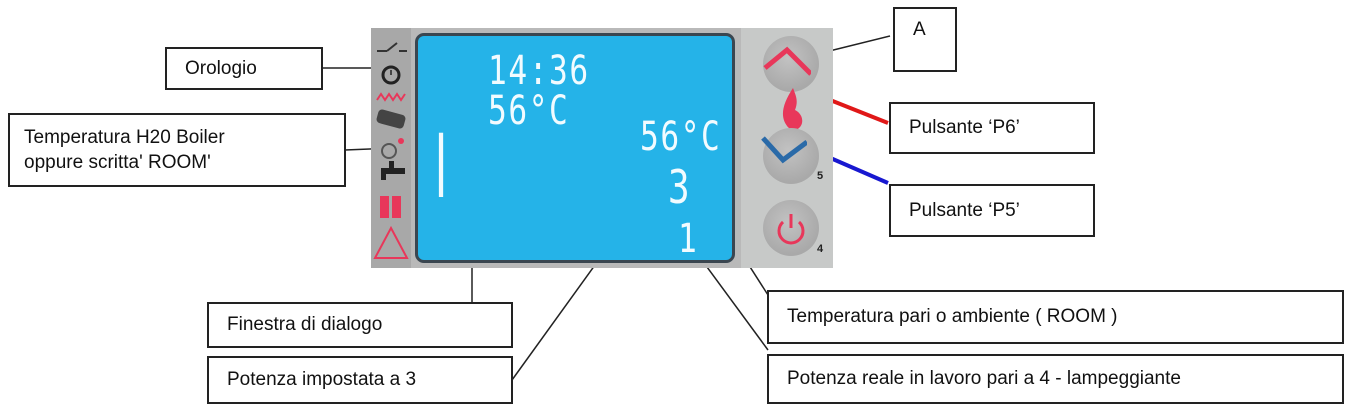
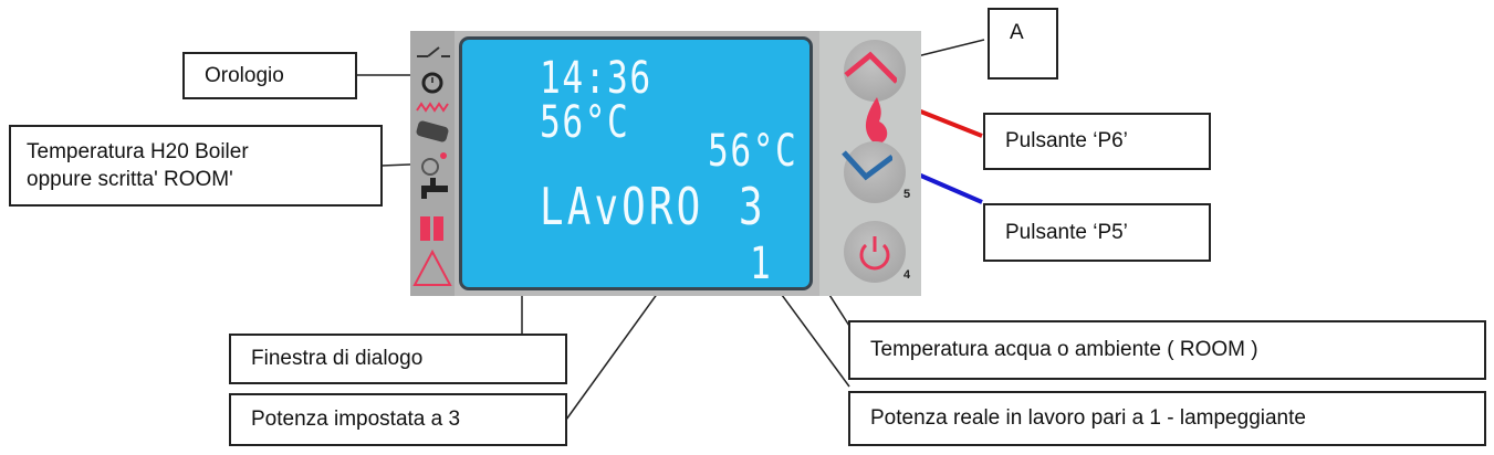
- |
  14:36
  56°C
  56°C
+ LAvORO
  3
  1
  5
  4
  Orologio
  Temperatura H20 Boiler
  oppure scritta' ROOM'
  Finestra di dialogo
  Potenza impostata a 3
  A
  Pulsante ‘P6’
  Pulsante ‘P5’
- Temperatura pari o ambiente ( ROOM )
+ Temperatura acqua o ambiente ( ROOM )
- Potenza reale in lavoro pari a 4 - lampeggiante
+ Potenza reale in lavoro pari a 1 - lampeggiante
